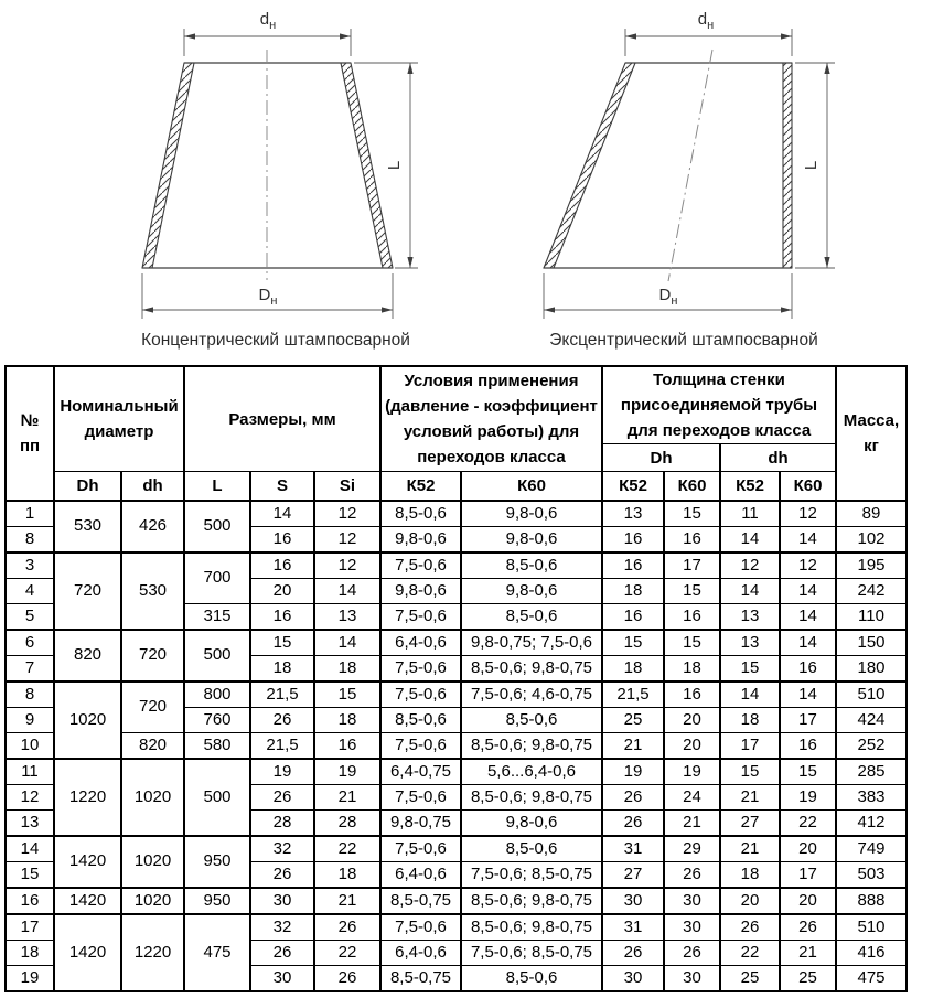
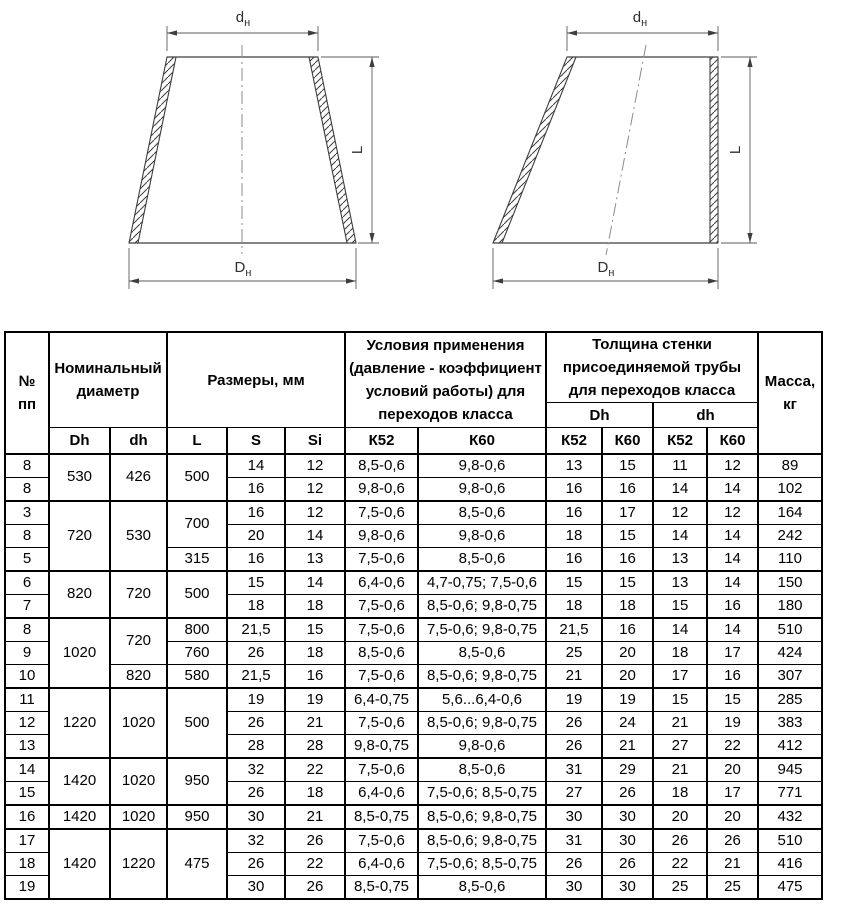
  dн
  Dн
- Концентрический штампосварной
  dн
  Dн
- Эксцентрический штампосварной
  № пп	Номинальный диаметр	Размеры, мм	Условия применения (давление - коэффициент условий работы) для переходов класса	Толщина стенки присоединяемой трубы для переходов класса	Масса, кг
  Dh	dh
  Dh	dh	L	S	Si	К52	К60	К52	К60	К52	К60
- 1	530	426	500	14	12	8,5-0,6	9,8-0,6	13	15	11	12	89
+ 8	530	426	500	14	12	8,5-0,6	9,8-0,6	13	15	11	12	89
  8	16	12	9,8-0,6	9,8-0,6	16	16	14	14	102
- 3	720	530	700	16	12	7,5-0,6	8,5-0,6	16	17	12	12	195
+ 3	720	530	700	16	12	7,5-0,6	8,5-0,6	16	17	12	12	164
- 4	20	14	9,8-0,6	9,8-0,6	18	15	14	14	242
+ 8	20	14	9,8-0,6	9,8-0,6	18	15	14	14	242
  5	315	16	13	7,5-0,6	8,5-0,6	16	16	13	14	110
- 6	820	720	500	15	14	6,4-0,6	9,8-0,75; 7,5-0,6	15	15	13	14	150
+ 6	820	720	500	15	14	6,4-0,6	4,7-0,75; 7,5-0,6	15	15	13	14	150
  7	18	18	7,5-0,6	8,5-0,6; 9,8-0,75	18	18	15	16	180
- 8	1020	720	800	21,5	15	7,5-0,6	7,5-0,6; 4,6-0,75	21,5	16	14	14	510
+ 8	1020	720	800	21,5	15	7,5-0,6	7,5-0,6; 9,8-0,75	21,5	16	14	14	510
  9	760	26	18	8,5-0,6	8,5-0,6	25	20	18	17	424
- 10	820	580	21,5	16	7,5-0,6	8,5-0,6; 9,8-0,75	21	20	17	16	252
+ 10	820	580	21,5	16	7,5-0,6	8,5-0,6; 9,8-0,75	21	20	17	16	307
  11	1220	1020	500	19	19	6,4-0,75	5,6...6,4-0,6	19	19	15	15	285
  12	26	21	7,5-0,6	8,5-0,6; 9,8-0,75	26	24	21	19	383
  13	28	28	9,8-0,75	9,8-0,6	26	21	27	22	412
- 14	1420	1020	950	32	22	7,5-0,6	8,5-0,6	31	29	21	20	749
+ 14	1420	1020	950	32	22	7,5-0,6	8,5-0,6	31	29	21	20	945
- 15	26	18	6,4-0,6	7,5-0,6; 8,5-0,75	27	26	18	17	503
+ 15	26	18	6,4-0,6	7,5-0,6; 8,5-0,75	27	26	18	17	771
- 16	1420	1020	950	30	21	8,5-0,75	8,5-0,6; 9,8-0,75	30	30	20	20	888
+ 16	1420	1020	950	30	21	8,5-0,75	8,5-0,6; 9,8-0,75	30	30	20	20	432
  17	1420	1220	475	32	26	7,5-0,6	8,5-0,6; 9,8-0,75	31	30	26	26	510
  18	26	22	6,4-0,6	7,5-0,6; 8,5-0,75	26	26	22	21	416
  19	30	26	8,5-0,75	8,5-0,6	30	30	25	25	475
